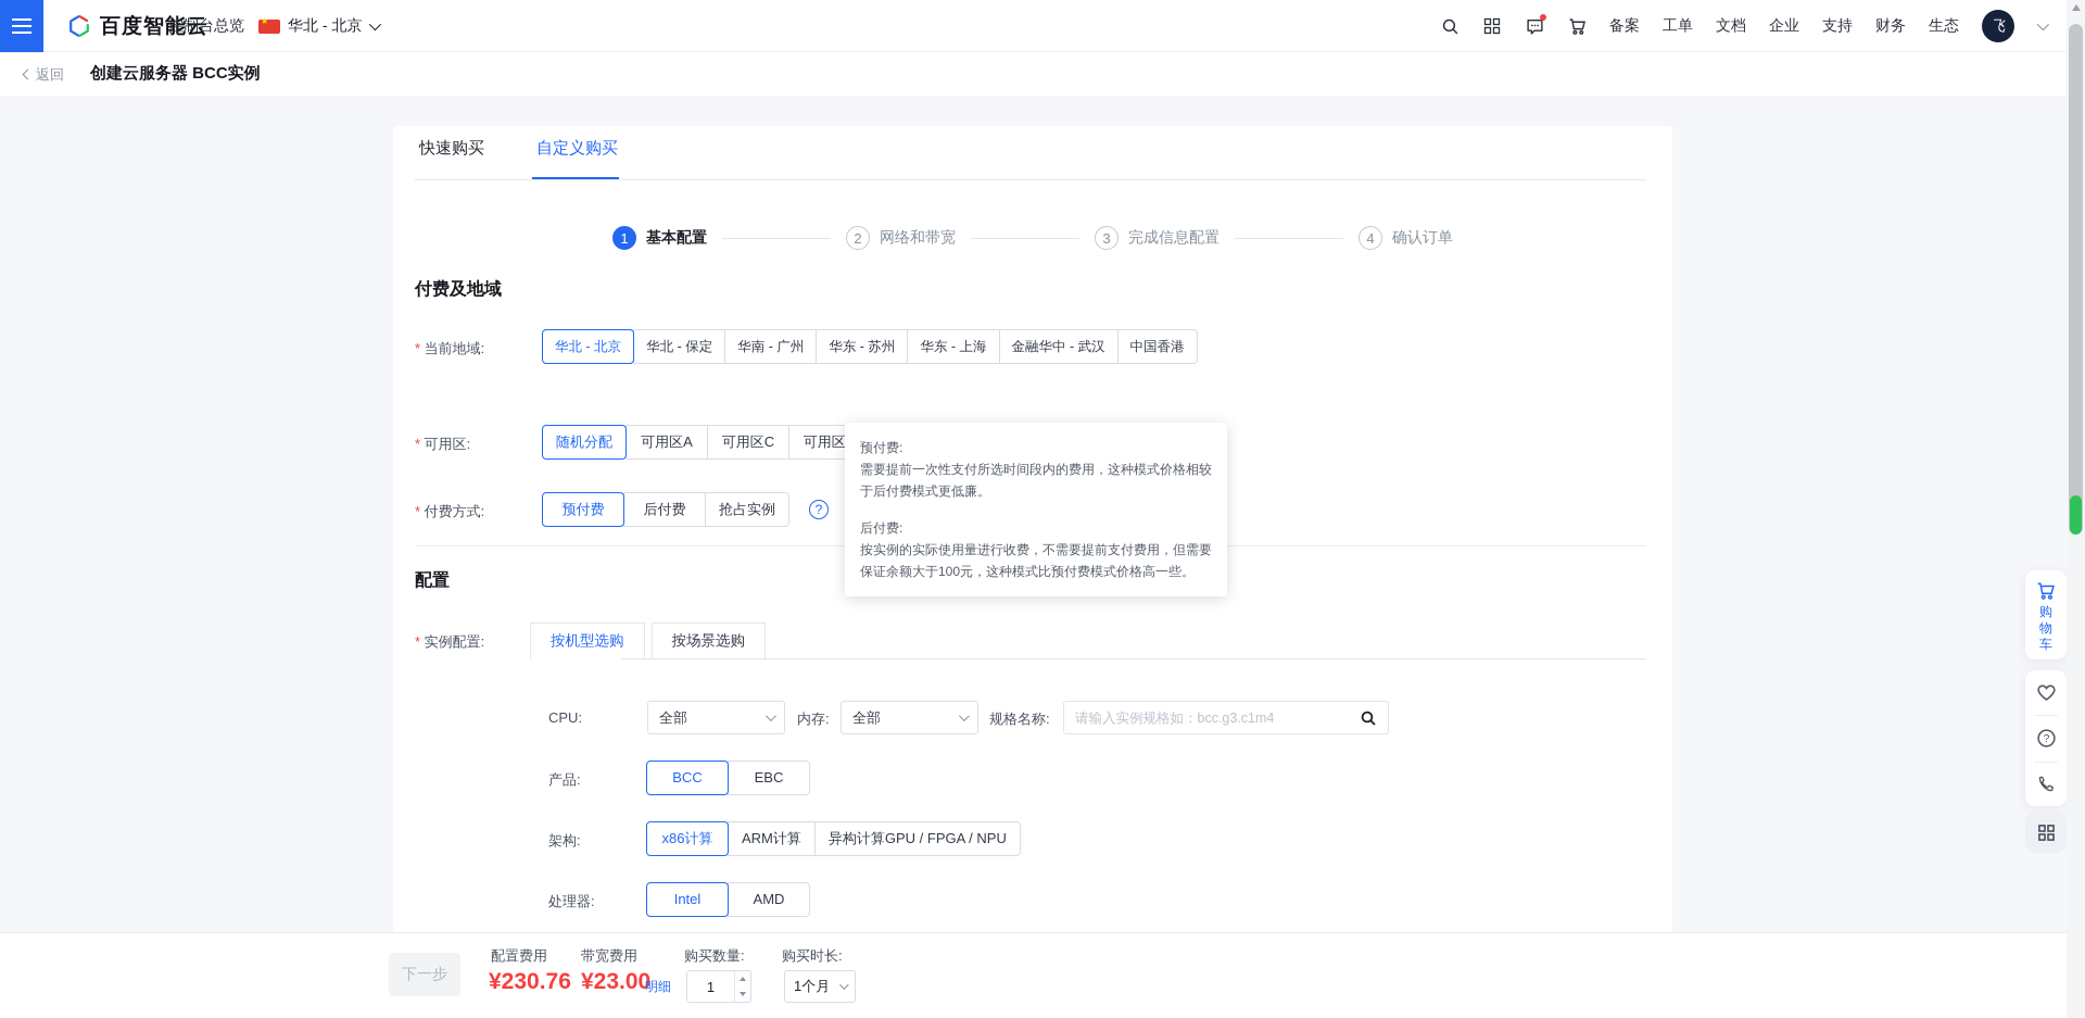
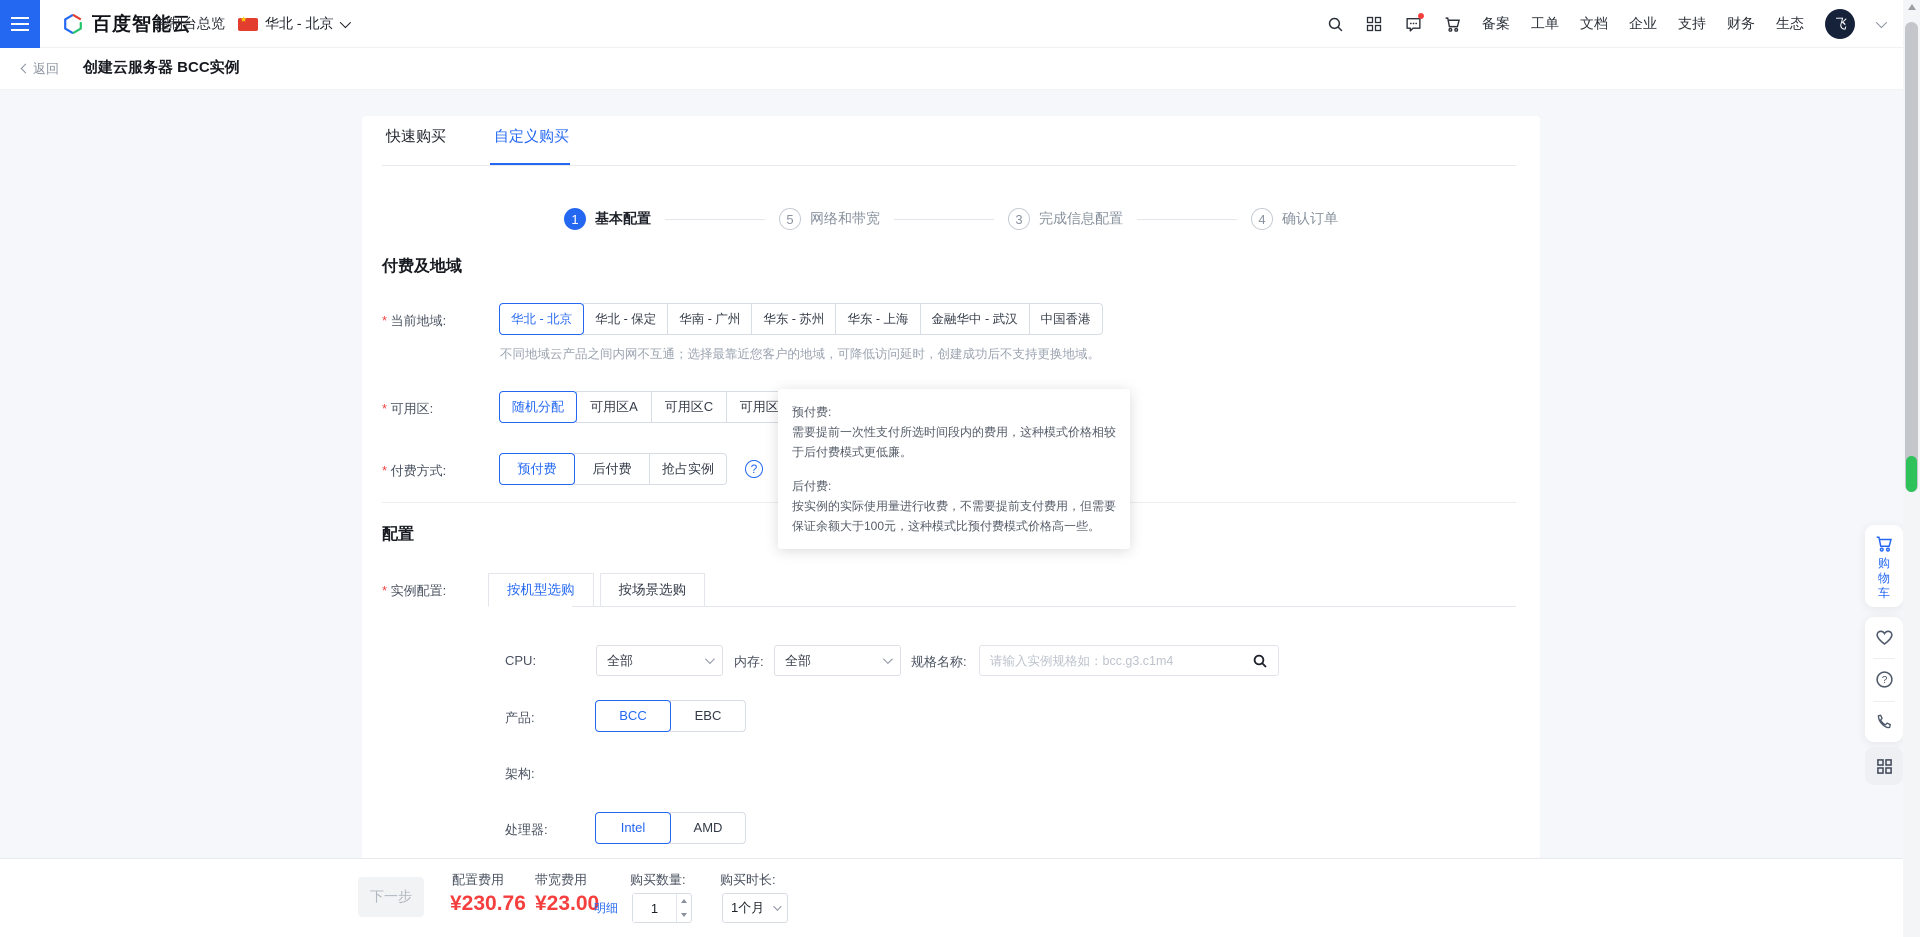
  百度智能云
  控制台总览
  华北 - 北京
  备案
  工单
  文档
  企业
  支持
  财务
  生态
  飞
  返回
  创建云服务器 BCC实例
  快速购买
  自定义购买
  1
  基本配置
- 2
+ 5
  网络和带宽
  3
  完成信息配置
  4
  确认订单
  付费及地域
  当前地域:
  华北 - 北京
  华北 - 保定
  华南 - 广州
  华东 - 苏州
  华东 - 上海
  金融华中 - 武汉
  中国香港
+ 不同地域云产品之间内网不互通；选择最靠近您客户的地域，可降低访问延时，创建成功后不支持更换地域。
  可用区:
  随机分配
  可用区A
  可用区C
  可用区
  付费方式:
  预付费
  后付费
  抢占实例
  ?
  配置
  实例配置:
  按机型选购
  按场景选购
  CPU:
  全部
  内存:
  全部
  规格名称:
  请输入实例规格如：bcc.g3.c1m4
  产品:
  BCC
  EBC
  架构:
- x86计算
- ARM计算
- 异构计算GPU / FPGA / NPU
  处理器:
  Intel
  AMD
  预付费:
  需要提前一次性支付所选时间段内的费用，这种模式价格相较于后付费模式更低廉。
  后付费:
  按实例的实际使用量进行收费，不需要提前支付费用，但需要保证余额大于100元，这种模式比预付费模式价格高一些。
  购物车
  ?
  下一步
  配置费用
  ¥230.76
  带宽费用
  ¥23.00
  明细
  购买数量:
  1
  购买时长:
  1个月
